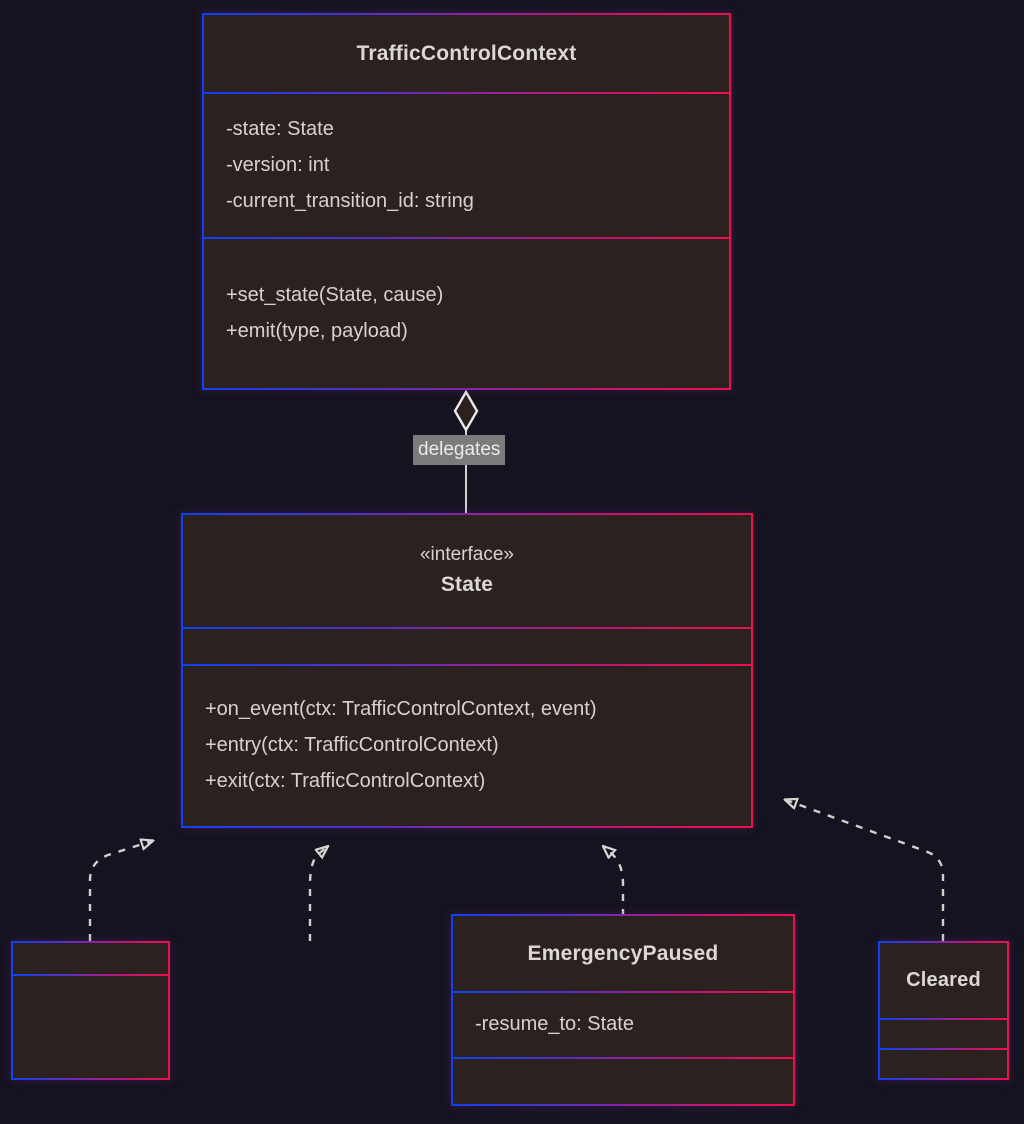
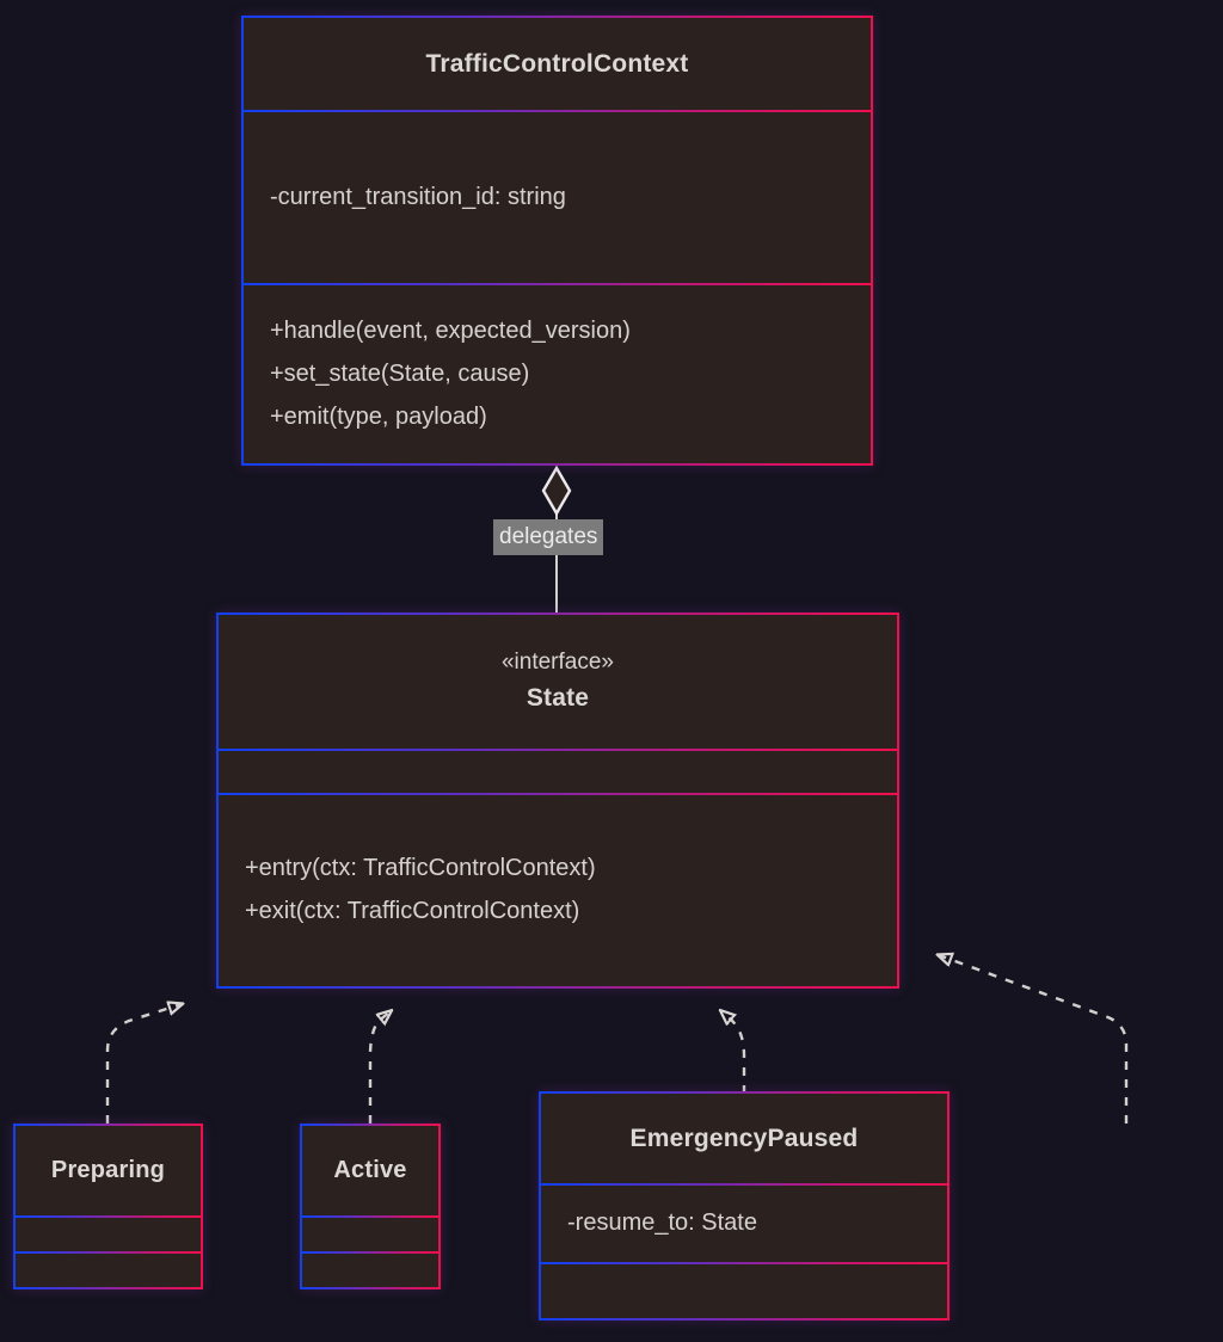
  delegates
  TrafficControlContext
- -state: State
- -version: int
  -current_transition_id: string
+ +handle(event, expected_version)
  +set_state(State, cause)
  +emit(type, payload)
  «interface»
  State
- +on_event(ctx: TrafficControlContext, event)
  +entry(ctx: TrafficControlContext)
  +exit(ctx: TrafficControlContext)
+ Preparing
+ Active
  EmergencyPaused
  -resume_to: State
- Cleared
